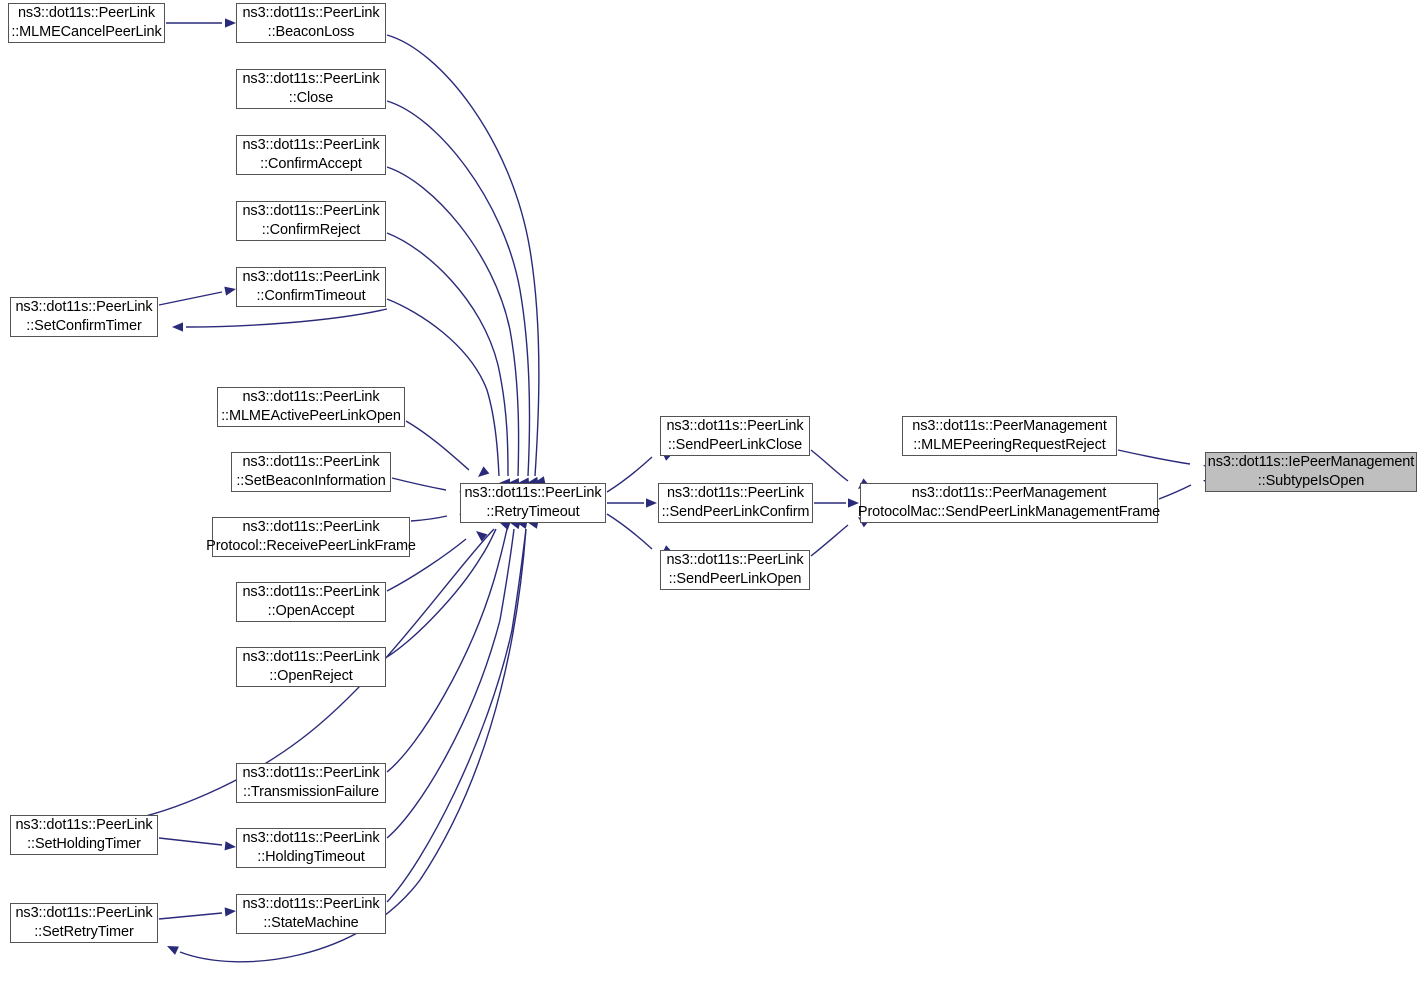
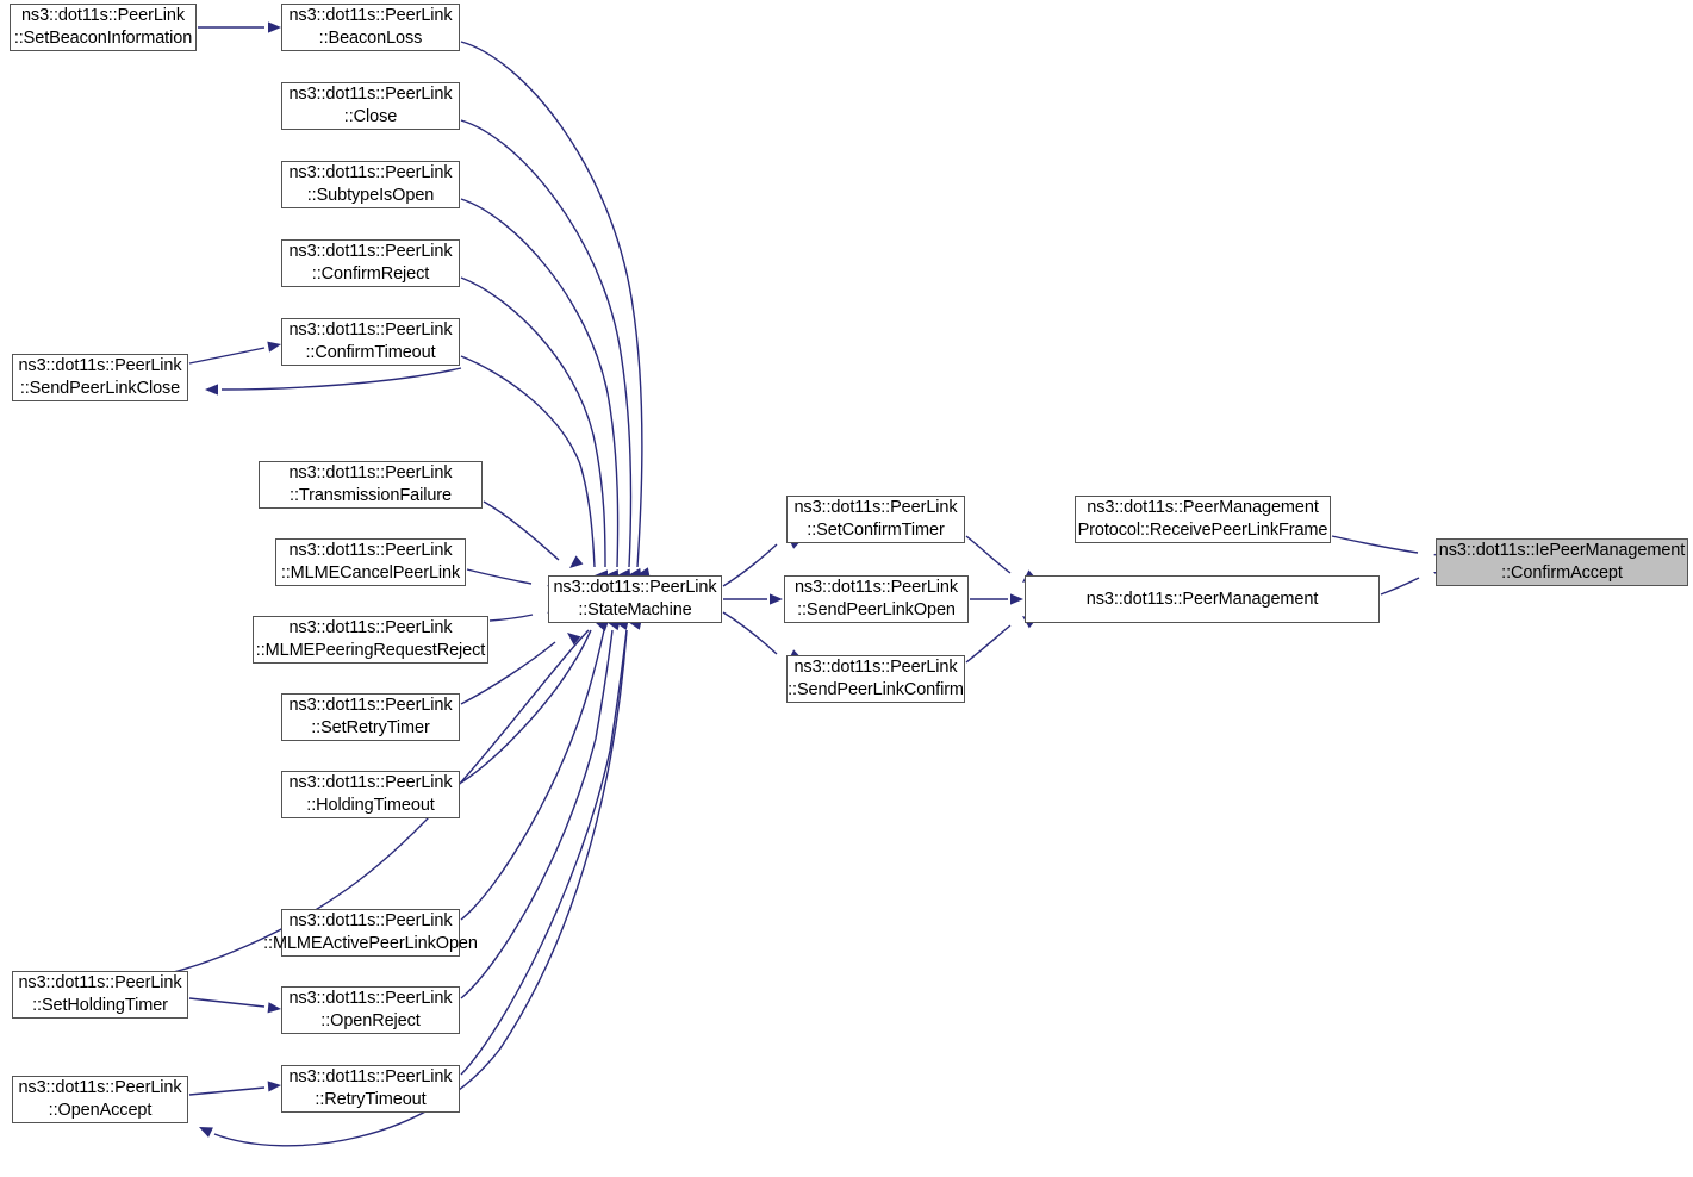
  ns3::dot11s::PeerLink
- ::MLMECancelPeerLink
+ ::SetBeaconInformation
  ns3::dot11s::PeerLink
  ::BeaconLoss
  ns3::dot11s::PeerLink
  ::Close
  ns3::dot11s::PeerLink
- ::ConfirmAccept
+ ::SubtypeIsOpen
  ns3::dot11s::PeerLink
  ::ConfirmReject
  ns3::dot11s::PeerLink
  ::ConfirmTimeout
  ns3::dot11s::PeerLink
- ::SetConfirmTimer
+ ::SendPeerLinkClose
  ns3::dot11s::PeerLink
- ::MLMEActivePeerLinkOpen
+ ::TransmissionFailure
  ns3::dot11s::PeerLink
- ::SetBeaconInformation
+ ::MLMECancelPeerLink
  ns3::dot11s::PeerLink
- Protocol::ReceivePeerLinkFrame
+ ::MLMEPeeringRequestReject
  ns3::dot11s::PeerLink
- ::OpenAccept
+ ::SetRetryTimer
  ns3::dot11s::PeerLink
- ::OpenReject
+ ::HoldingTimeout
  ns3::dot11s::PeerLink
- ::TransmissionFailure
+ ::MLMEActivePeerLinkOpen
  ns3::dot11s::PeerLink
  ::SetHoldingTimer
  ns3::dot11s::PeerLink
- ::HoldingTimeout
+ ::OpenReject
  ns3::dot11s::PeerLink
- ::SetRetryTimer
+ ::OpenAccept
  ns3::dot11s::PeerLink
- ::StateMachine
+ ::RetryTimeout
  ns3::dot11s::PeerLink
- ::RetryTimeout
+ ::StateMachine
  ns3::dot11s::PeerLink
- ::SendPeerLinkClose
+ ::SetConfirmTimer
  ns3::dot11s::PeerLink
- ::SendPeerLinkConfirm
+ ::SendPeerLinkOpen
  ns3::dot11s::PeerLink
- ::SendPeerLinkOpen
+ ::SendPeerLinkConfirm
  ns3::dot11s::PeerManagement
- ::MLMEPeeringRequestReject
+ Protocol::ReceivePeerLinkFrame
  ns3::dot11s::PeerManagement
- ProtocolMac::SendPeerLinkManagementFrame
  ns3::dot11s::IePeerManagement
- ::SubtypeIsOpen
+ ::ConfirmAccept
